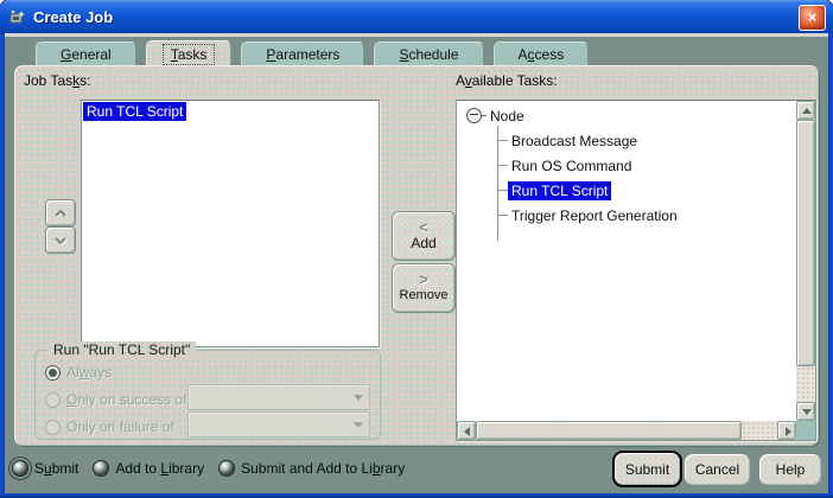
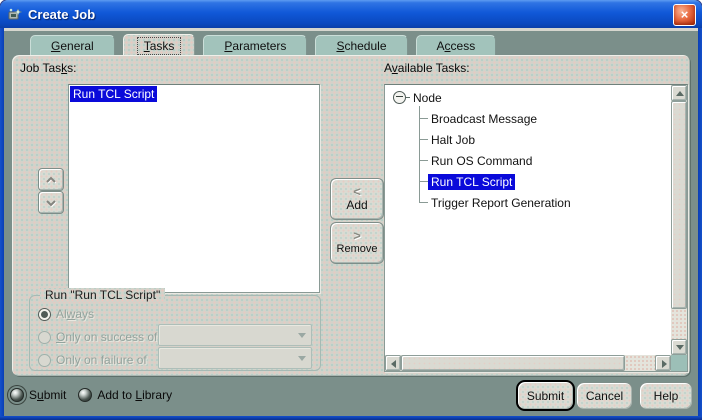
  Create Job
  ×
  General
  Tasks
  Parameters
  Schedule
  Access
  Job Tasks:
  Run TCL Script
  <
  Add
  >
  Remove
  Run "Run TCL Script"
  Always
  Only on success of
  Only on failure of
  Available Tasks:
  Node
  Broadcast Message
+ Halt Job
  Run OS Command
  Run TCL Script
  Trigger Report Generation
  Submit
  Add to Library
- Submit and Add to Library
  Submit
  Cancel
  Help
